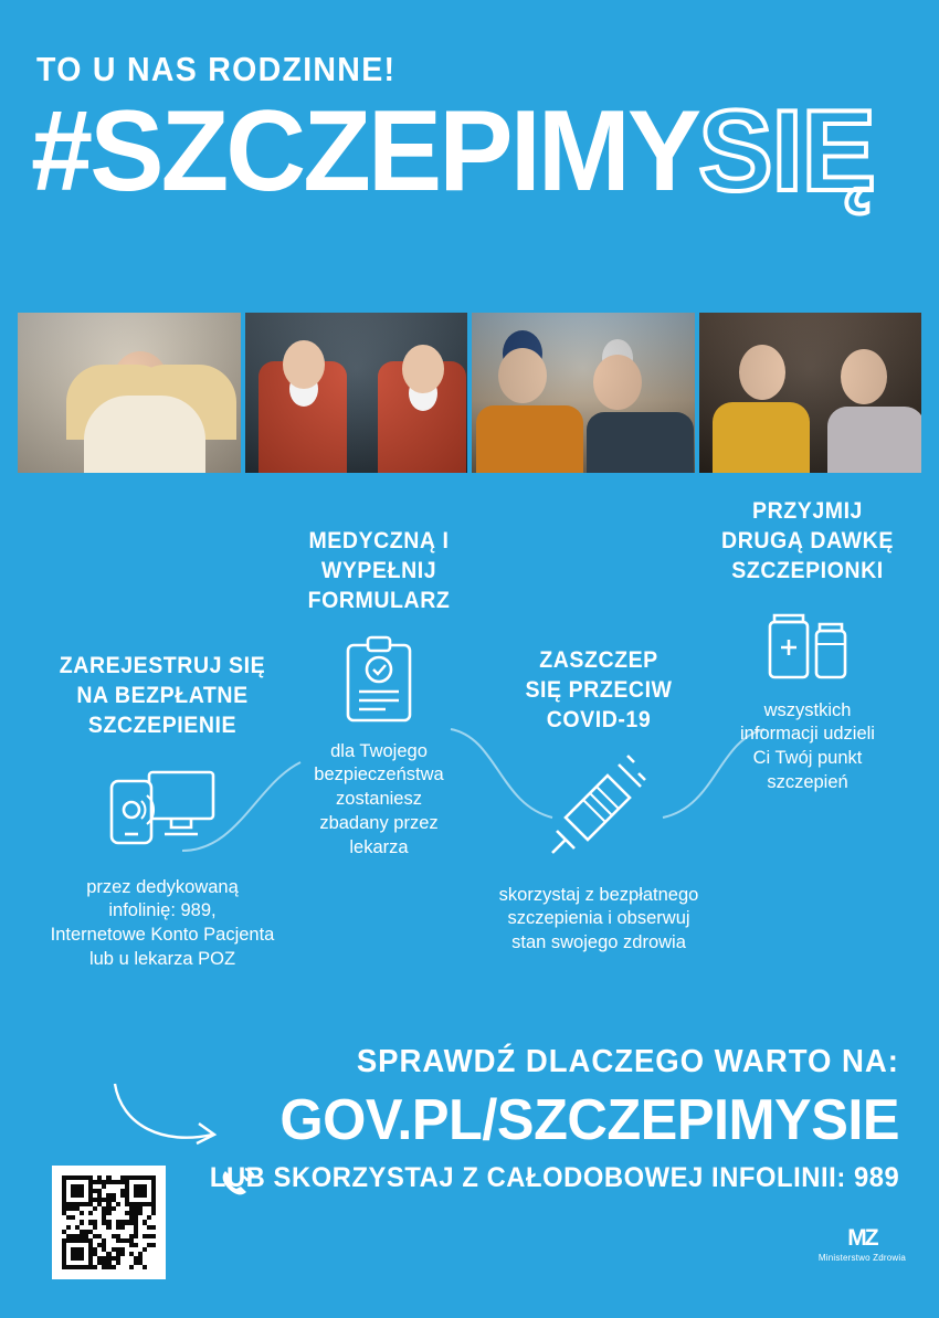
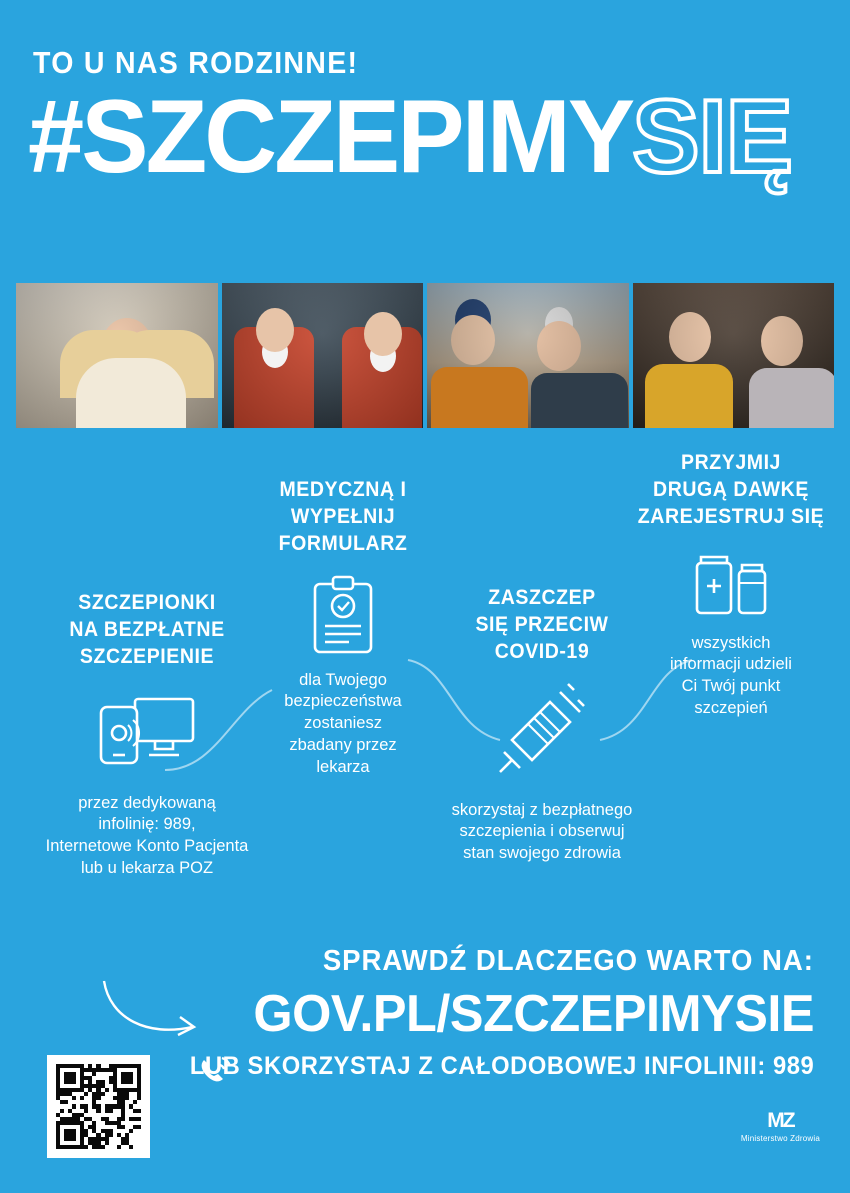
  TO U NAS RODZINNE!
  #SZCZEPIMYSIĘ
- ZAREJESTRUJ SIĘ
+ SZCZEPIONKI
  NA BEZPŁATNE
  SZCZEPIENIE
  przez dedykowaną
  infolinię: 989,
  Internetowe Konto Pacjenta
  lub u lekarza POZ
  MEDYCZNĄ I WYPEŁNIJ
  FORMULARZ
  dla Twojego
  bezpieczeństwa
  zostaniesz
  zbadany przez
  lekarza
  ZASZCZEP
  SIĘ PRZECIW
  COVID-19
  skorzystaj z bezpłatnego
  szczepienia i obserwuj
  stan swojego zdrowia
  PRZYJMIJ
  DRUGĄ DAWKĘ
- SZCZEPIONKI
+ ZAREJESTRUJ SIĘ
  wszystkich
  informacji udzieli
  Ci Twój punkt
  szczepień
  SPRAWDŹ DLACZEGO WARTO NA:
  GOV.PL/SZCZEPIMYSIE
  LUB SKORZYSTAJ Z CAŁODOBOWEJ INFOLINII: 989
  MZ
  Ministerstwo Zdrowia
